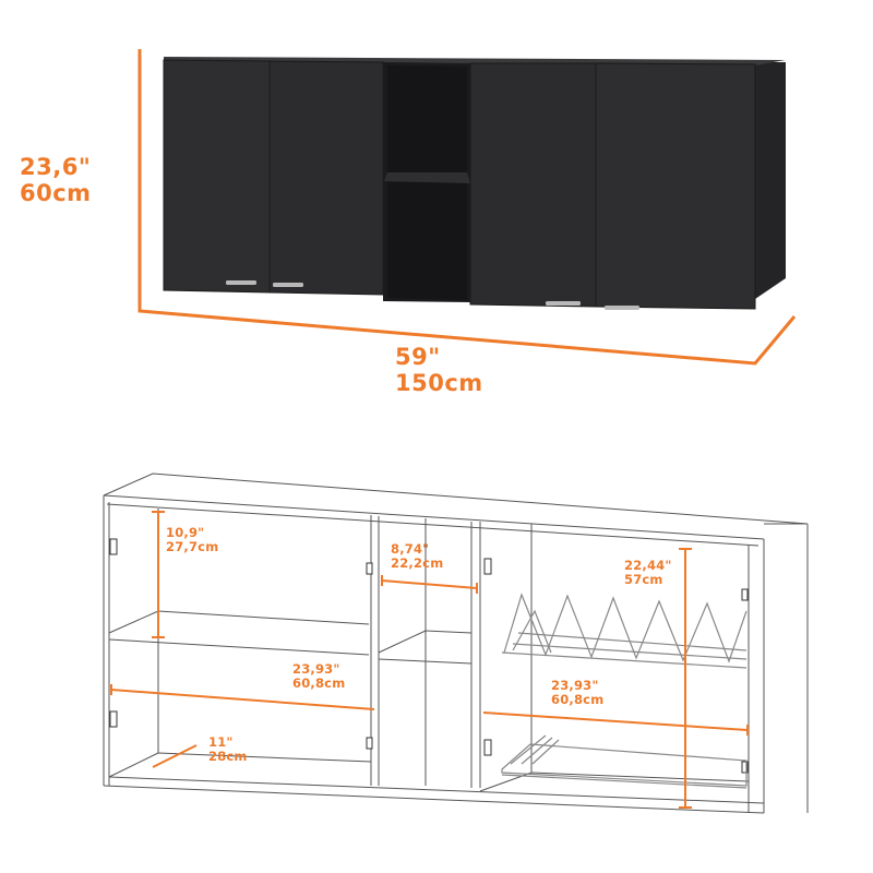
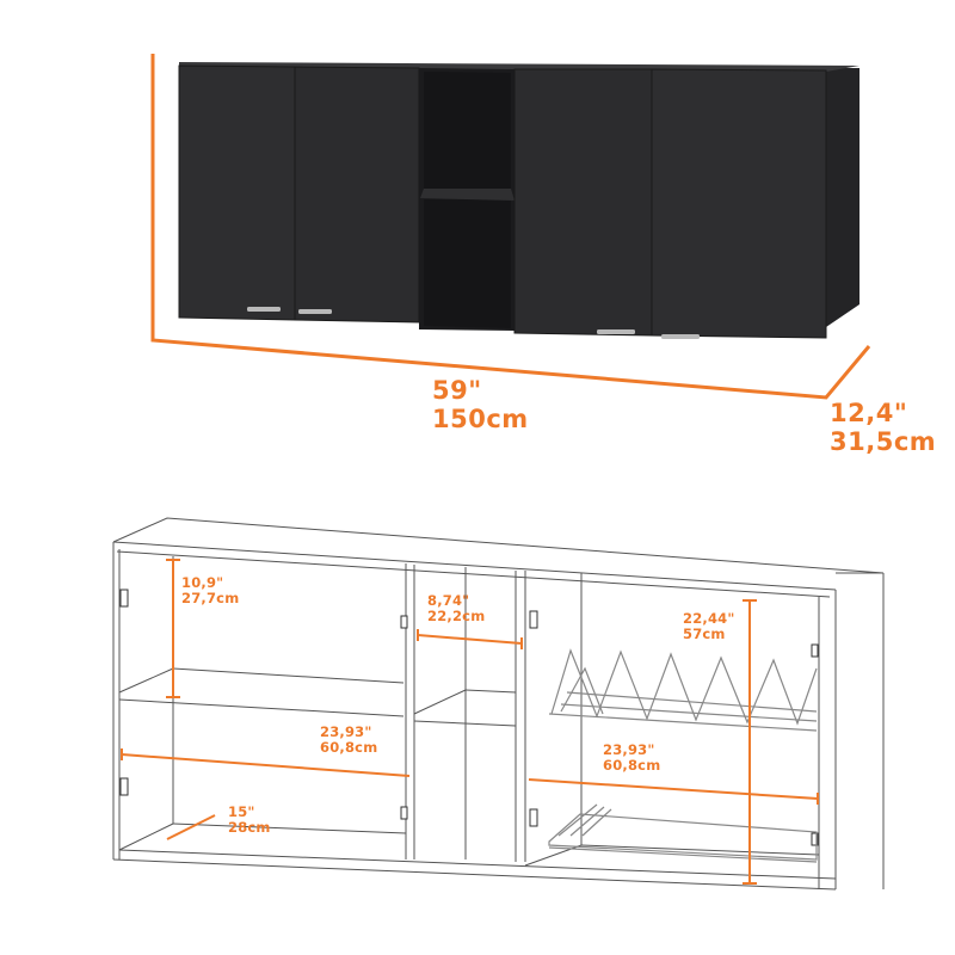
- 23,6"
- 60cm
  59"
  150cm
+ 12,4"
+ 31,5cm
  10,9"
  27,7cm
  8,74"
  22,2cm
  22,44"
  57cm
  23,93"
  60,8cm
  23,93"
  60,8cm
- 11"
+ 15"
  28cm
